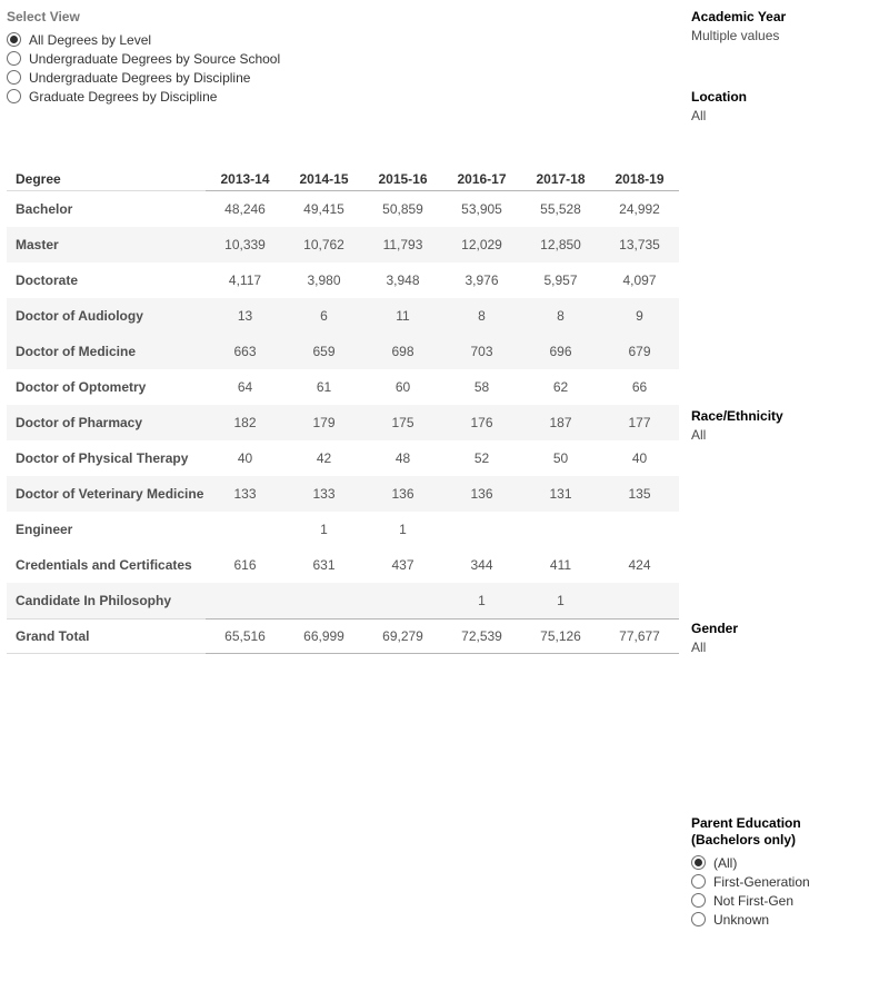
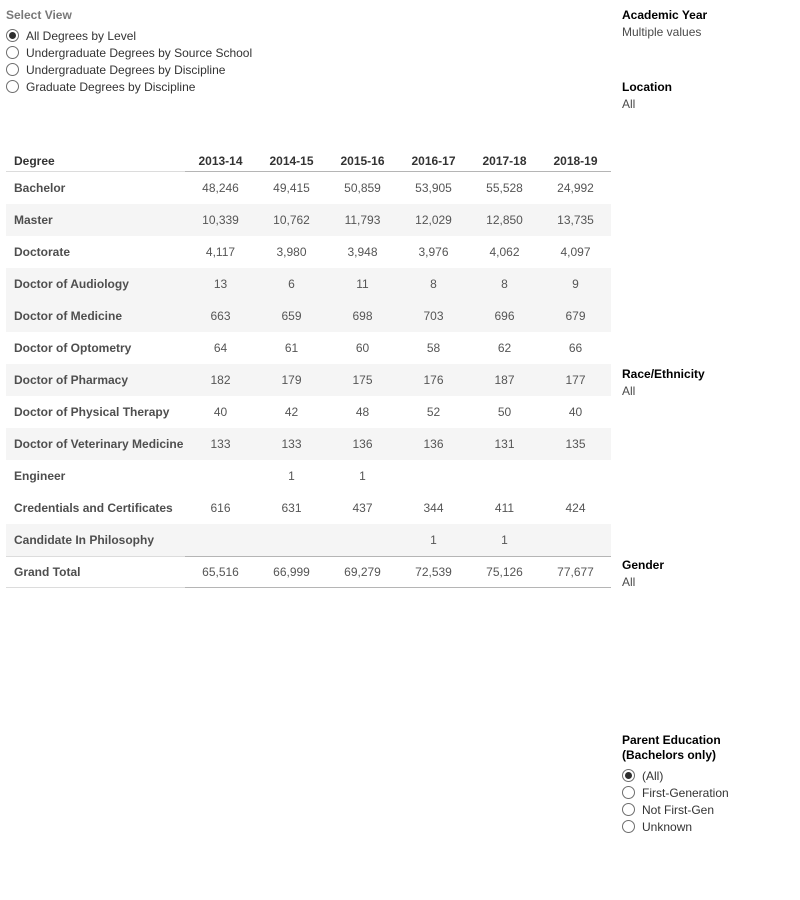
  Select View
  All Degrees by Level
  Undergraduate Degrees by Source School
  Undergraduate Degrees by Discipline
  Graduate Degrees by Discipline
  Degree
  2013-14
  2014-15
  2015-16
  2016-17
  2017-18
  2018-19
  Bachelor
  48,246
  49,415
  50,859
  53,905
  55,528
  24,992
  Master
  10,339
  10,762
  11,793
  12,029
  12,850
  13,735
  Doctorate
  4,117
  3,980
  3,948
  3,976
- 5,957
+ 4,062
  4,097
  Doctor of Audiology
  13
  6
  11
  8
  8
  9
  Doctor of Medicine
  663
  659
  698
  703
  696
  679
  Doctor of Optometry
  64
  61
  60
  58
  62
  66
  Doctor of Pharmacy
  182
  179
  175
  176
  187
  177
  Doctor of Physical Therapy
  40
  42
  48
  52
  50
  40
  Doctor of Veterinary Medicine
  133
  133
  136
  136
  131
  135
  Engineer
  1
  1
  Credentials and Certificates
  616
  631
  437
  344
  411
  424
  Candidate In Philosophy
  1
  1
  Grand Total
  65,516
  66,999
  69,279
  72,539
  75,126
  77,677
  Academic Year
  Multiple values
  Location
  All
  Race/Ethnicity
  All
  Gender
  All
  Parent Education
  (Bachelors only)
  (All)
  First-Generation
  Not First-Gen
  Unknown
